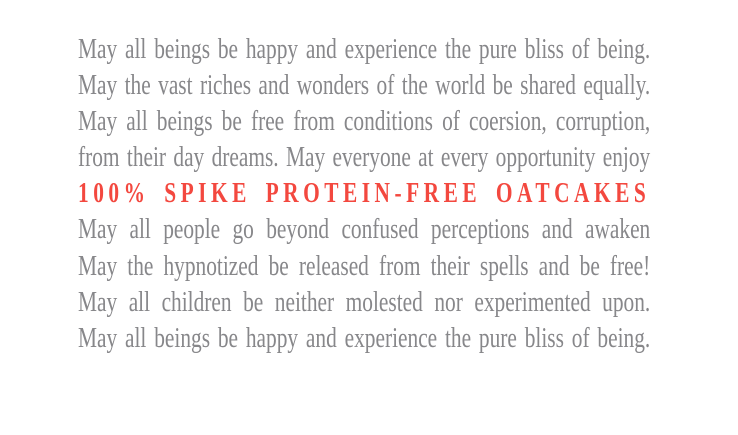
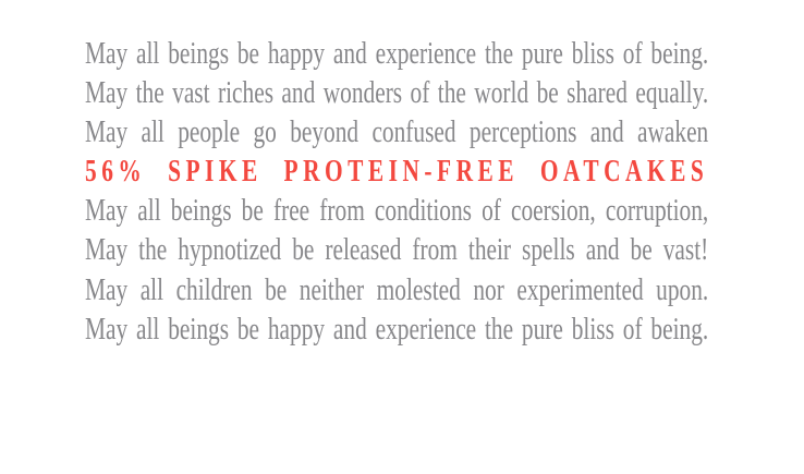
  May all beings be happy and experience the pure bliss of being.
  May the vast riches and wonders of the world be shared equally.
- May all beings be free from conditions of coersion, corruption,
+ May all people go beyond confused perceptions and awaken
- from their day dreams. May everyone at every opportunity enjoy
- 100% SPIKE PROTEIN-FREE OATCAKES
+ 56% SPIKE PROTEIN-FREE OATCAKES
- May all people go beyond confused perceptions and awaken
+ May all beings be free from conditions of coersion, corruption,
- May the hypnotized be released from their spells and be free!
+ May the hypnotized be released from their spells and be vast!
  May all children be neither molested nor experimented upon.
  May all beings be happy and experience the pure bliss of being.
